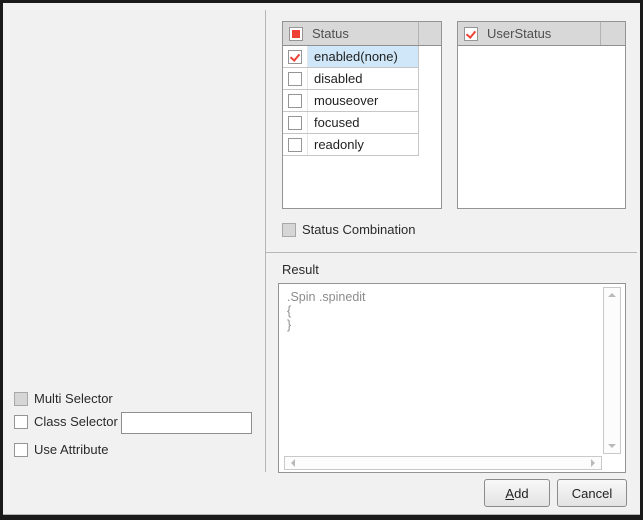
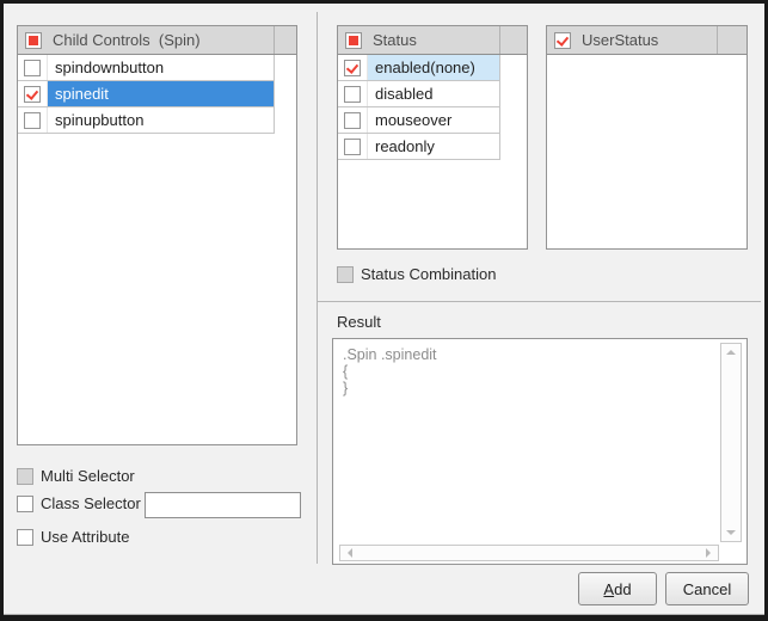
+ Child Controls (Spin)
+ spindownbutton
+ spinedit
+ spinupbutton
  Status
  enabled(none)
  disabled
  mouseover
- focused
  readonly
  UserStatus
  Status Combination
  Result
  .Spin .spinedit
  {
  }
  Multi Selector
  Class Selector
  Use Attribute
  A
  dd
  Cancel
